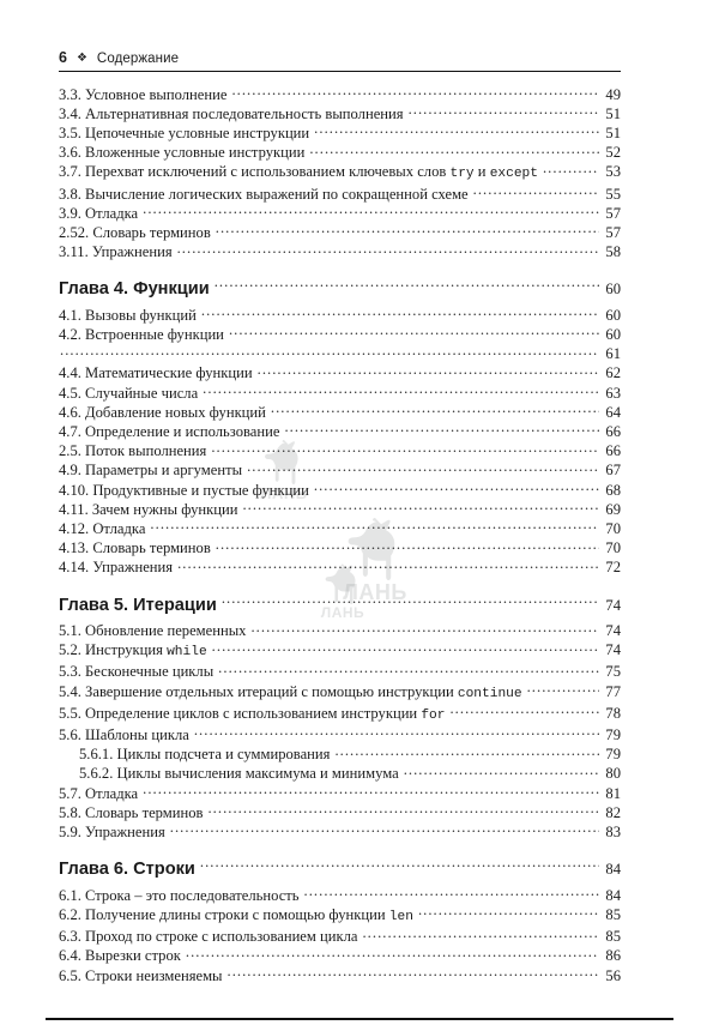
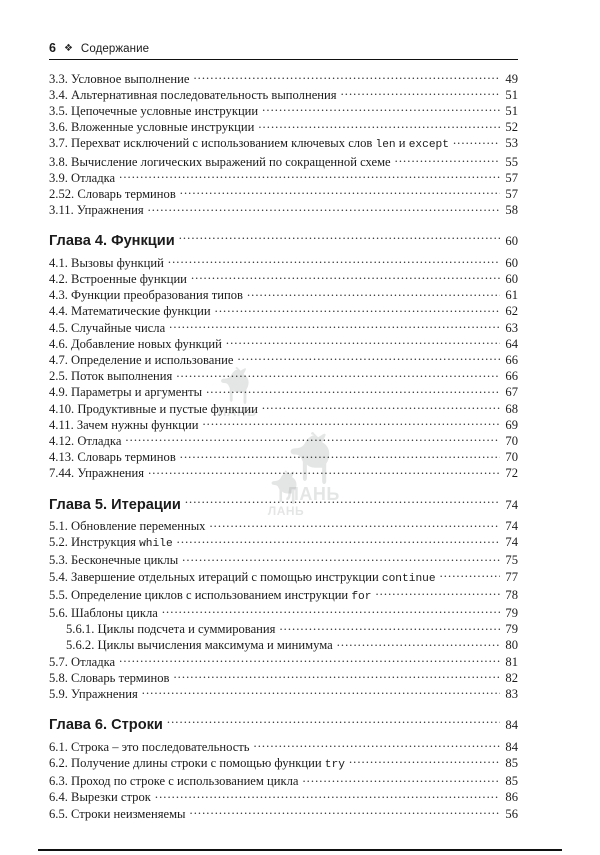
  6
  ❖
  Содержание
  ЛАНЬ
  ЛАНЬ
  ЛАНЬ
  3.3. Условное выполнение
  49
  3.4. Альтернативная последовательность выполнения
  51
  3.5. Цепочечные условные инструкции
  51
  3.6. Вложенные условные инструкции
  52
- 3.7. Перехват исключений с использованием ключевых слов try и except
+ 3.7. Перехват исключений с использованием ключевых слов len и except
  53
  3.8. Вычисление логических выражений по сокращенной схеме
  55
  3.9. Отладка
  57
  2.52. Словарь терминов
  57
  3.11. Упражнения
  58
  Глава 4. Функции
  60
  4.1. Вызовы функций
  60
  4.2. Встроенные функции
  60
+ 4.3. Функции преобразования типов
  61
  4.4. Математические функции
  62
  4.5. Случайные числа
  63
  4.6. Добавление новых функций
  64
  4.7. Определение и использование
  66
  2.5. Поток выполнения
  66
  4.9. Параметры и аргументы
  67
  4.10. Продуктивные и пустые функции
  68
  4.11. Зачем нужны функции
  69
  4.12. Отладка
  70
  4.13. Словарь терминов
  70
- 4.14. Упражнения
+ 7.44. Упражнения
  72
  Глава 5. Итерации
  74
  5.1. Обновление переменных
  74
  5.2. Инструкция while
  74
  5.3. Бесконечные циклы
  75
  5.4. Завершение отдельных итераций с помощью инструкции continue
  77
  5.5. Определение циклов с использованием инструкции for
  78
  5.6. Шаблоны цикла
  79
  5.6.1. Циклы подсчета и суммирования
  79
  5.6.2. Циклы вычисления максимума и минимума
  80
  5.7. Отладка
  81
  5.8. Словарь терминов
  82
  5.9. Упражнения
  83
  Глава 6. Строки
  84
  6.1. Строка – это последовательность
  84
- 6.2. Получение длины строки с помощью функции len
+ 6.2. Получение длины строки с помощью функции try
  85
  6.3. Проход по строке с использованием цикла
  85
  6.4. Вырезки строк
  86
  6.5. Строки неизменяемы
  56
